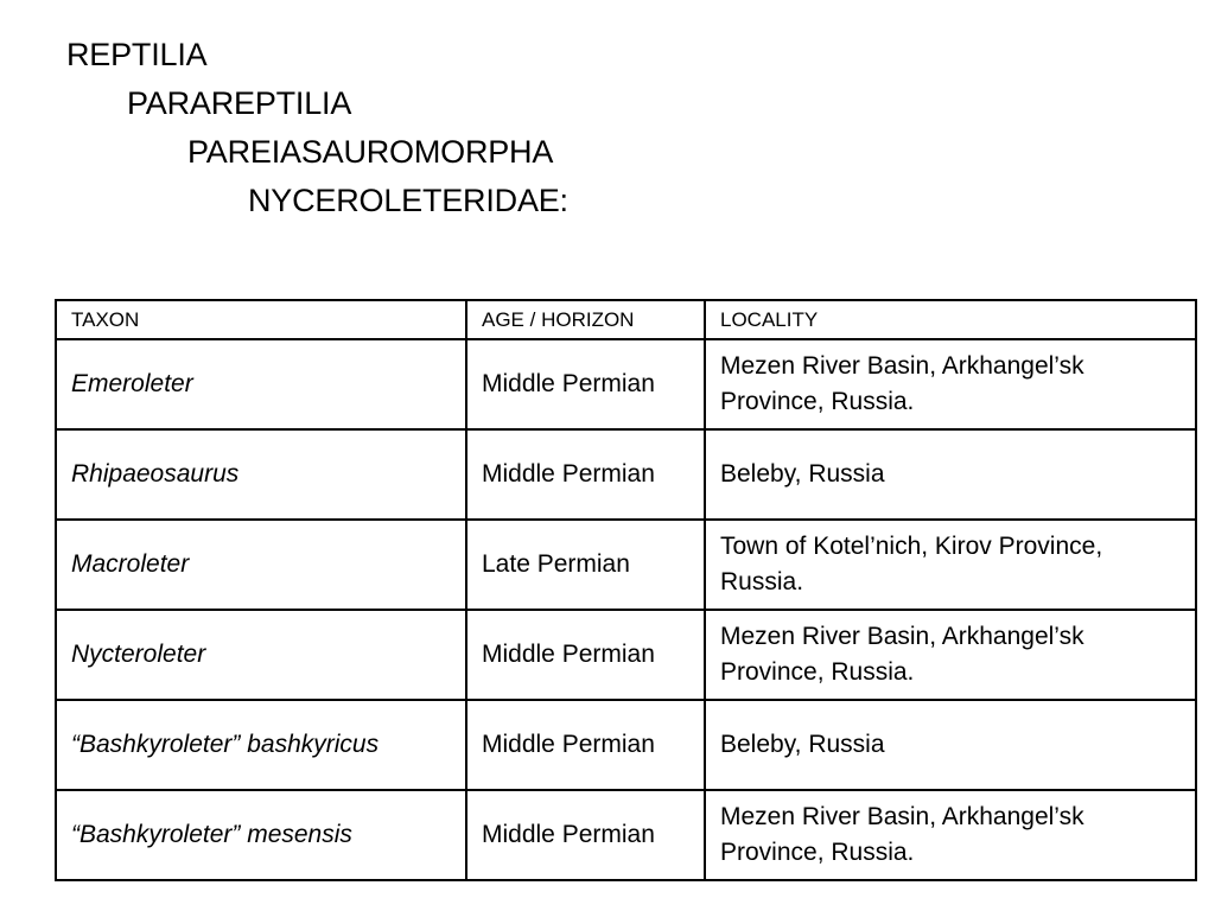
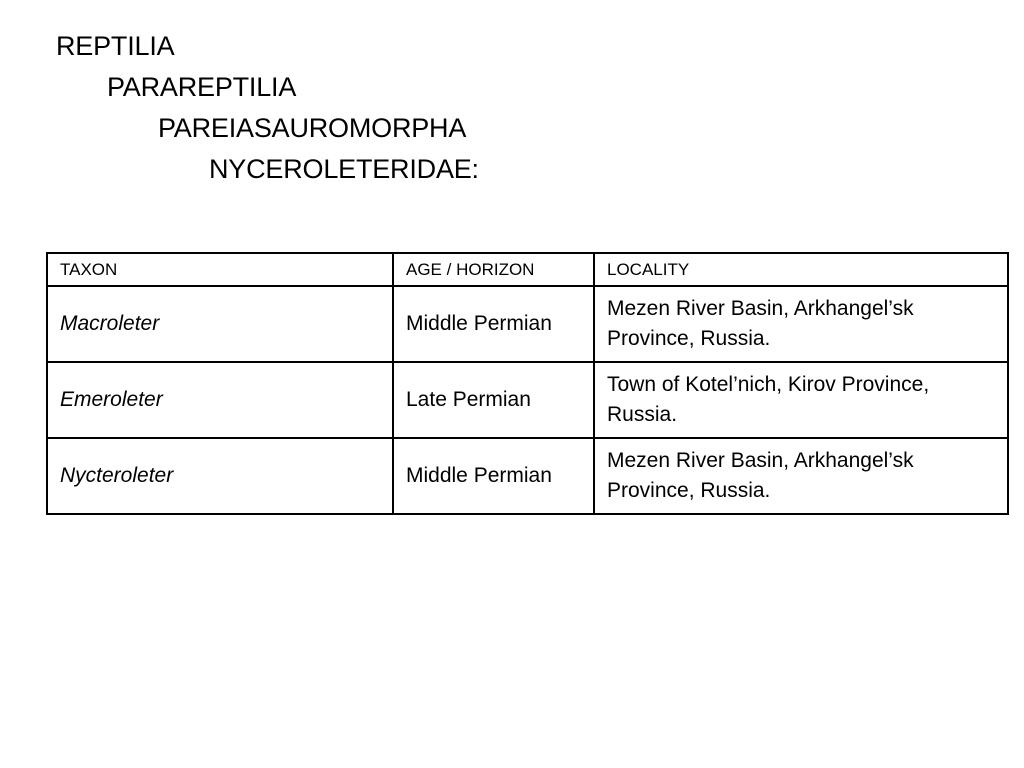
  REPTILIA
  PARAREPTILIA
  PAREIASAUROMORPHA
  NYCEROLETERIDAE:
  TAXON	AGE / HORIZON	LOCALITY
- Emeroleter	Middle Permian	Mezen River Basin, Arkhangel’sk Province, Russia.
+ Macroleter	Middle Permian	Mezen River Basin, Arkhangel’sk Province, Russia.
- Rhipaeosaurus	Middle Permian	Beleby, Russia
- Macroleter	Late Permian	Town of Kotel’nich, Kirov Province, Russia.
+ Emeroleter	Late Permian	Town of Kotel’nich, Kirov Province, Russia.
  Nycteroleter	Middle Permian	Mezen River Basin, Arkhangel’sk Province, Russia.
- “Bashkyroleter” bashkyricus	Middle Permian	Beleby, Russia
- “Bashkyroleter” mesensis	Middle Permian	Mezen River Basin, Arkhangel’sk Province, Russia.
